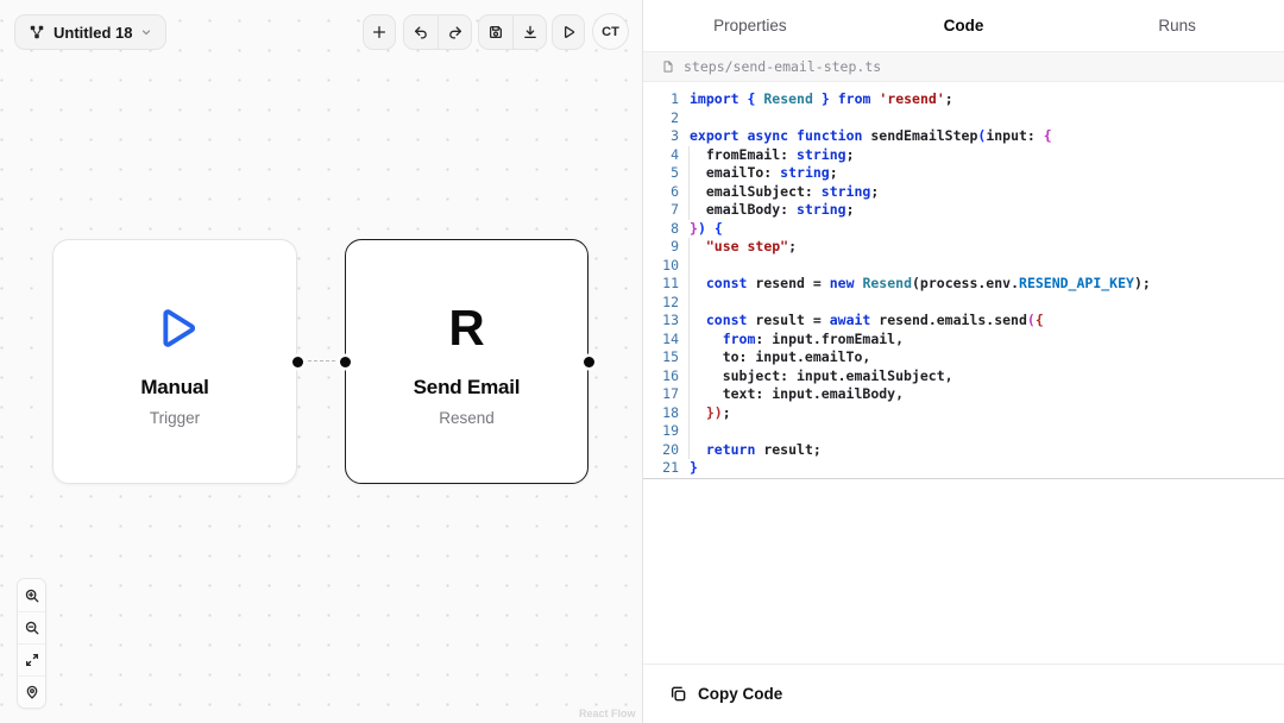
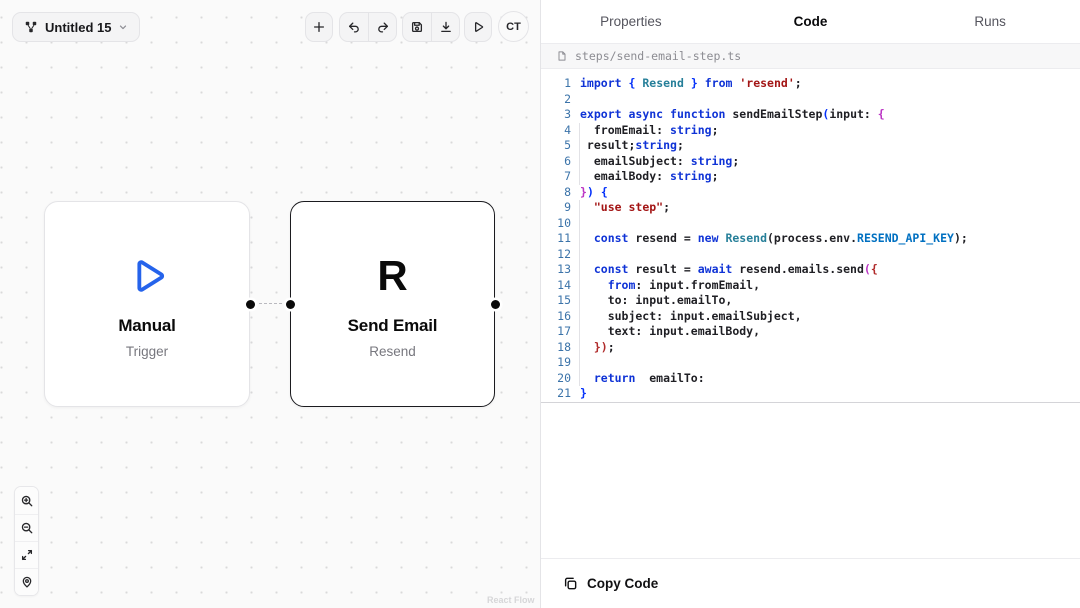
- Untitled 18
+ Untitled 15
  CT
  Manual
  Trigger
  R
  Send Email
  Resend
  React Flow
  Properties
  Code
  Runs
  steps/send-email-step.ts
  1
  import { Resend } from 'resend';
  2
  3
  export async function sendEmailStep(input: {
  4
  fromEmail: string;
  5
- emailTo: string;
+ result;string;
  6
  emailSubject: string;
  7
  emailBody: string;
  8
  }) {
  9
  "use step";
  10
  11
  const resend = new Resend(process.env.RESEND_API_KEY);
  12
  13
  const result = await resend.emails.send({
  14
  from: input.fromEmail,
  15
  to: input.emailTo,
  16
  subject: input.emailSubject,
  17
  text: input.emailBody,
  18
  });
  19
  20
- return result;
+ return emailTo:
  21
  }
  Copy Code
